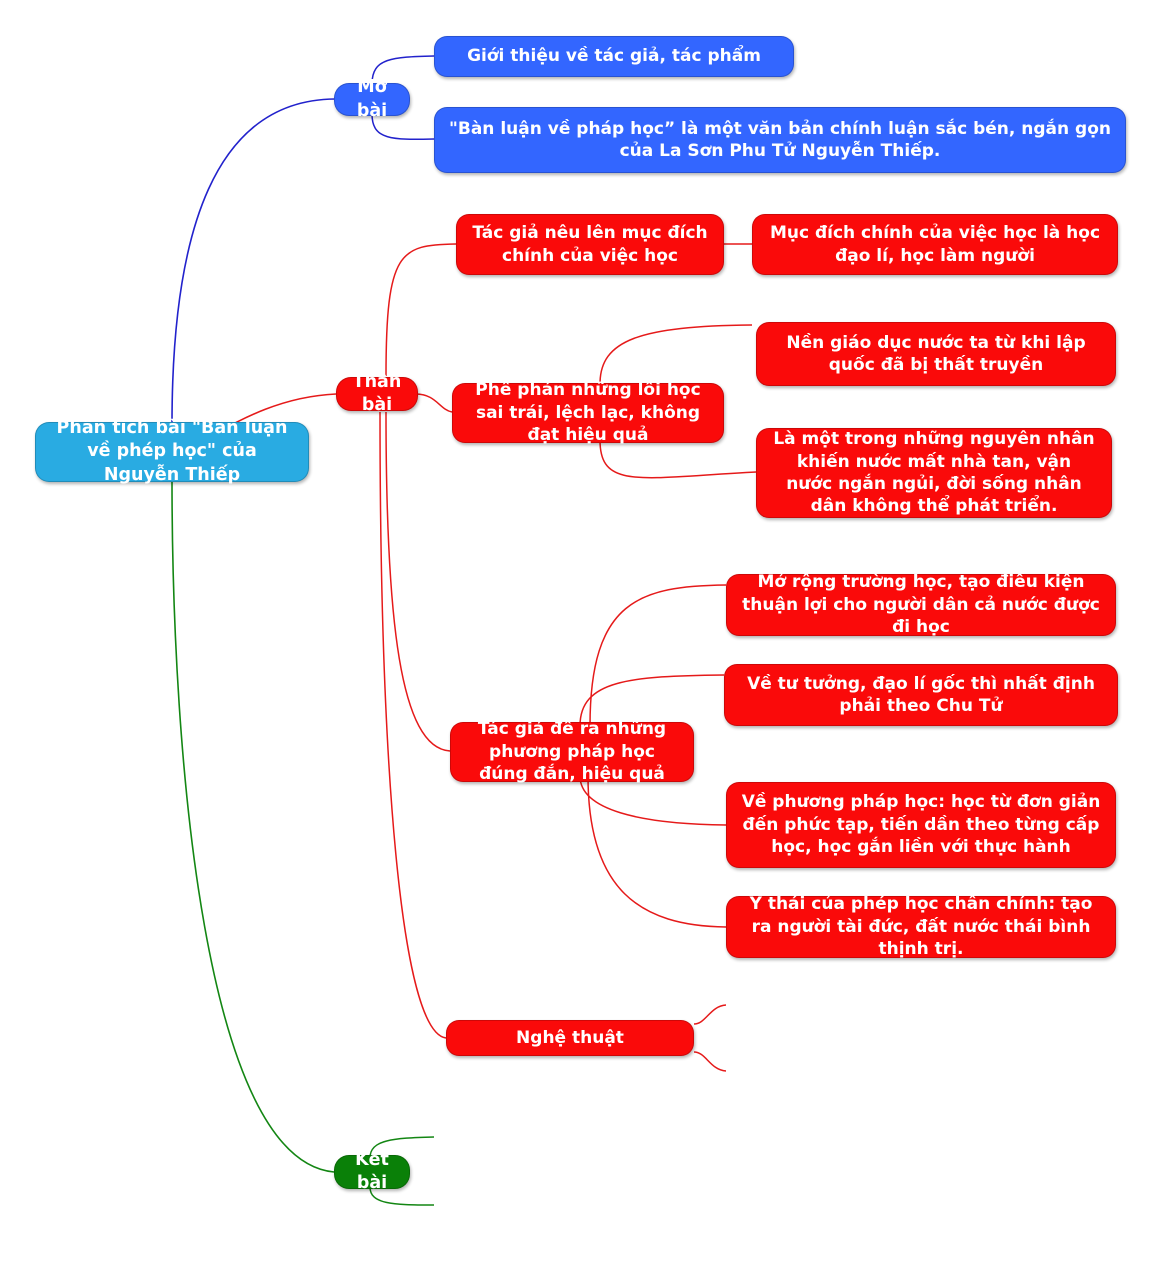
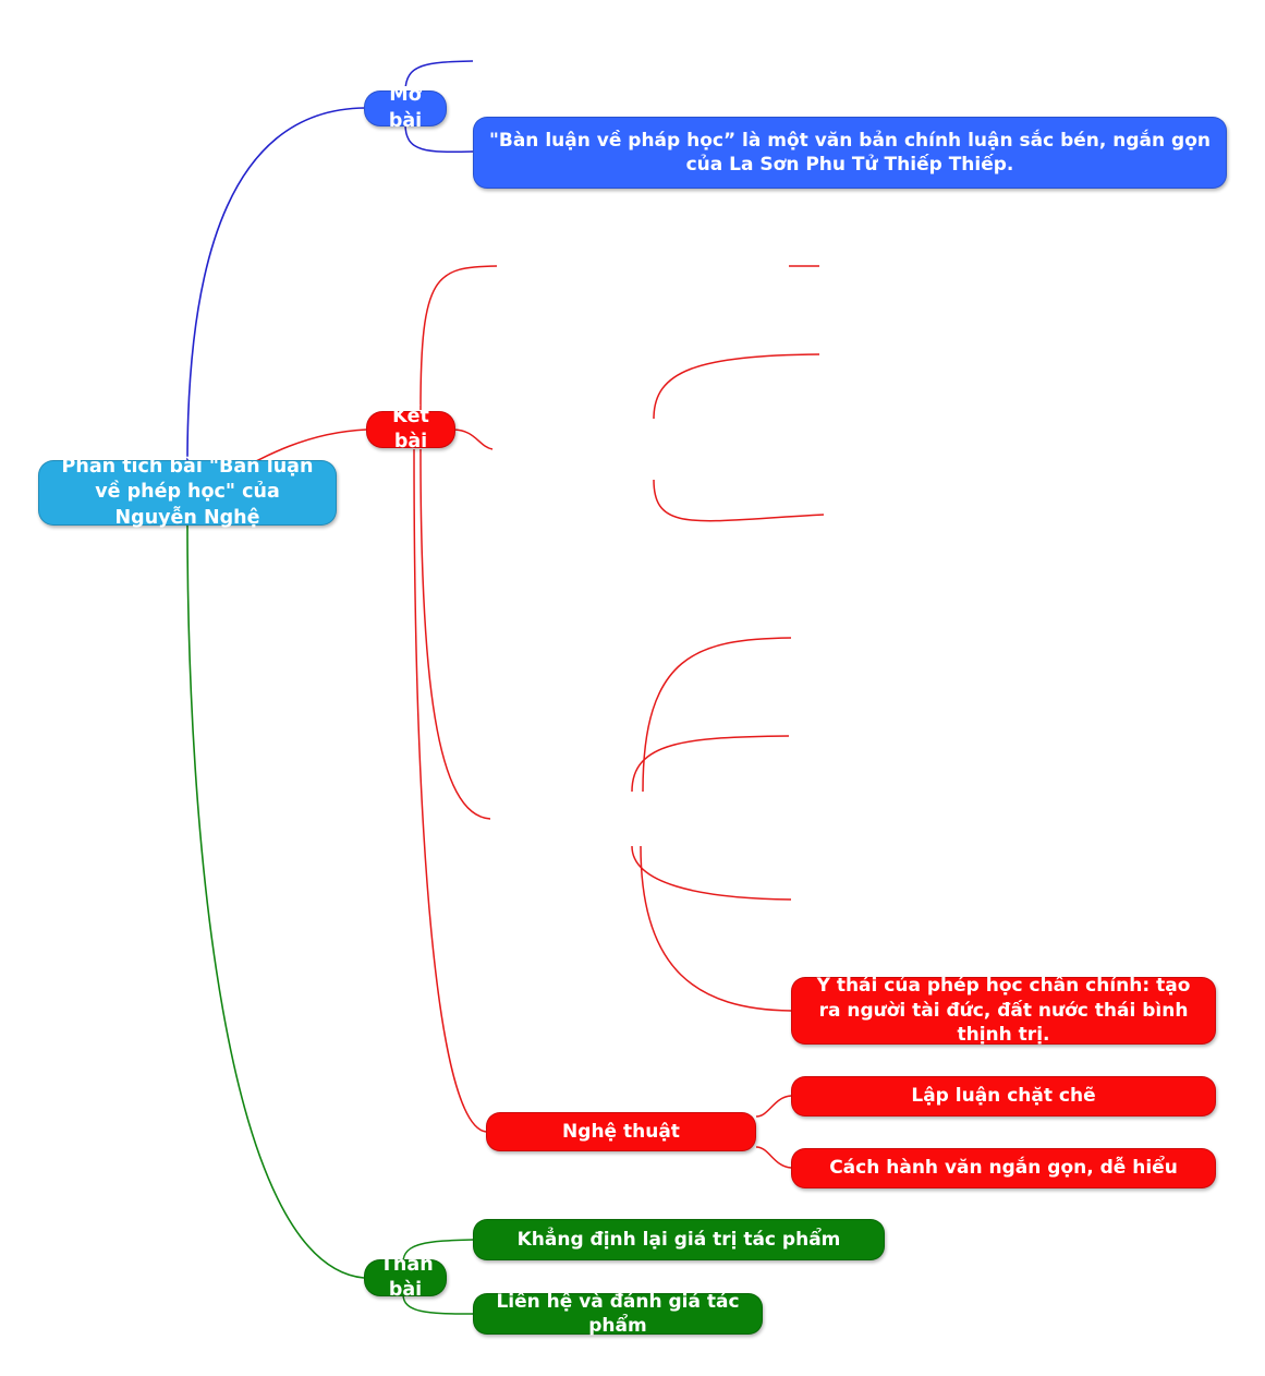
- Phân tích bài "Bàn luận về phép học" của Nguyễn Thiếp
+ Phân tích bài "Bàn luận về phép học" của Nguyễn Nghệ
  Mở bài
- Giới thiệu về tác giả, tác phẩm
- "Bàn luận về pháp học” là một văn bản chính luận sắc bén, ngắn gọn của La Sơn Phu Tử Nguyễn Thiếp.
+ "Bàn luận về pháp học” là một văn bản chính luận sắc bén, ngắn gọn của La Sơn Phu Tử Thiếp Thiếp.
- Thân bài
+ Kết bài
- Tác giả nêu lên mục đích chính của việc học
- Mục đích chính của việc học là học đạo lí, học làm người
- Phê phán những lối học sai trái, lệch lạc, không đạt hiệu quả
- Nền giáo dục nước ta từ khi lập quốc đã bị thất truyền
- Là một trong những nguyên nhân khiến nước mất nhà tan, vận nước ngắn ngủi, đời sống nhân dân không thể phát triển.
- Tác giả đề ra những phương pháp học đúng đắn, hiệu quả
- Mở rộng trường học, tạo điều kiện thuận lợi cho người dân cả nước được đi học
- Về tư tưởng, đạo lí gốc thì nhất định phải theo Chu Tử
- Về phương pháp học: học từ đơn giản đến phức tạp, tiến dần theo từng cấp học, học gắn liền với thực hành
  Ý thái của phép học chân chính: tạo ra người tài đức, đất nước thái bình thịnh trị.
  Nghệ thuật
+ Lập luận chặt chẽ
+ Cách hành văn ngắn gọn, dễ hiểu
- Kết bài
+ Thân bài
+ Khẳng định lại giá trị tác phẩm
+ Liên hệ và đánh giá tác phẩm
